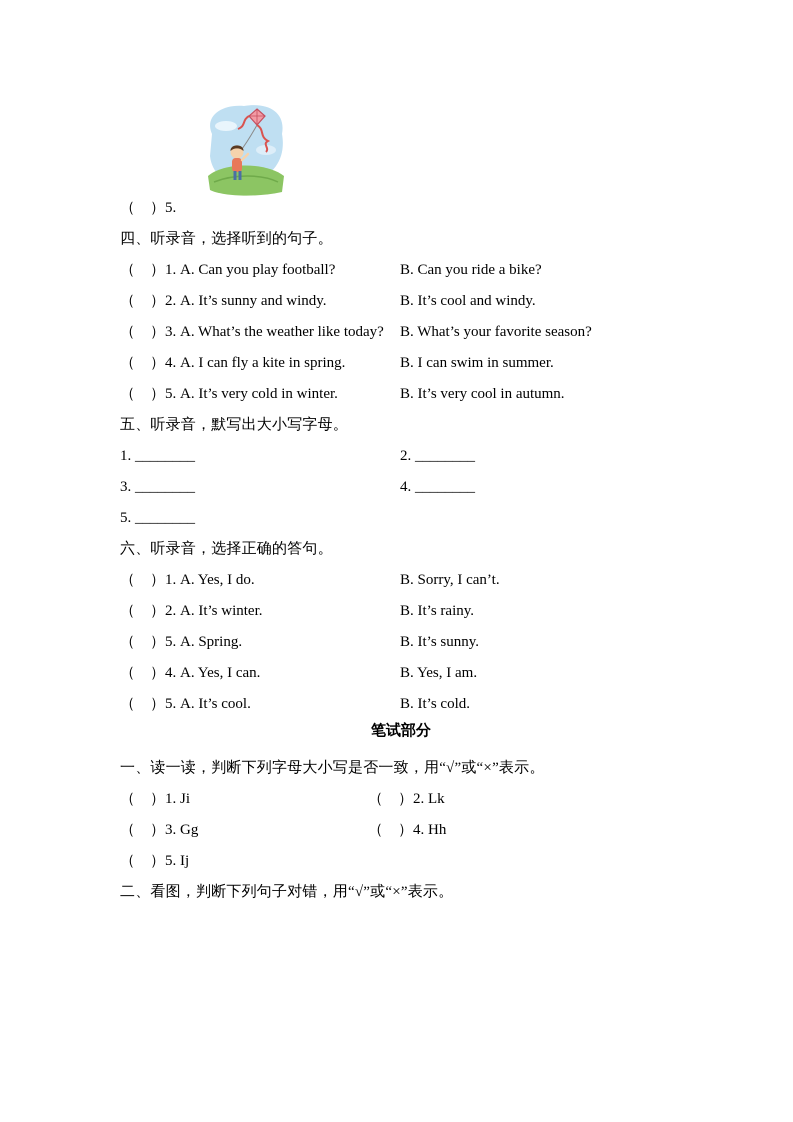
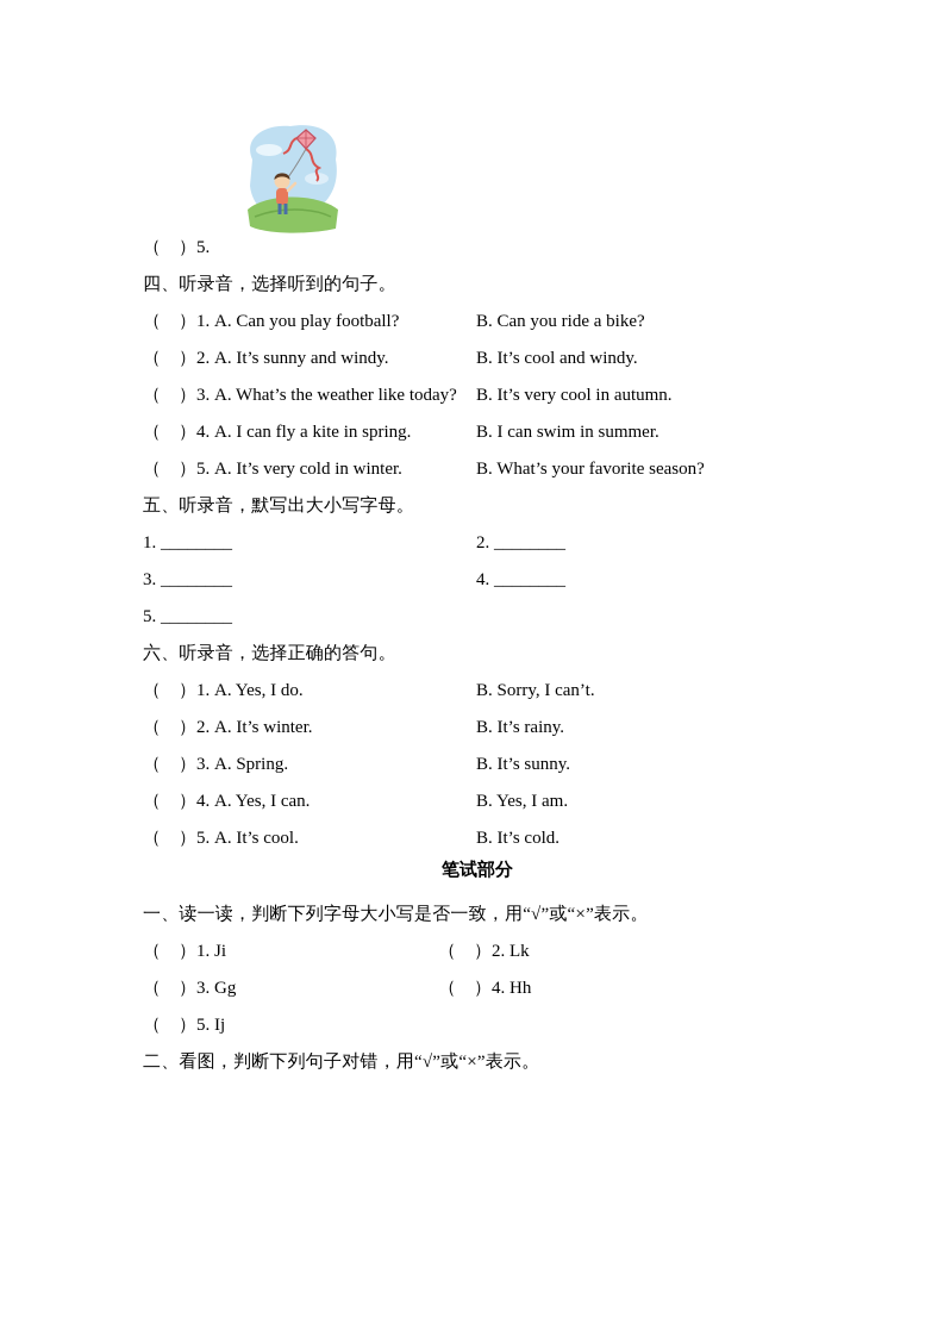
  （ ）5.
  四、听录音，选择听到的句子。
  （ ）1. A. Can you play football?
  B. Can you ride a bike?
  （ ）2. A. It’s sunny and windy.
  B. It’s cool and windy.
  （ ）3. A. What’s the weather like today?
- B. What’s your favorite season?
+ B. It’s very cool in autumn.
  （ ）4. A. I can fly a kite in spring.
  B. I can swim in summer.
  （ ）5. A. It’s very cold in winter.
- B. It’s very cool in autumn.
+ B. What’s your favorite season?
  五、听录音，默写出大小写字母。
  1. ________
  2. ________
  3. ________
  4. ________
  5. ________
  六、听录音，选择正确的答句。
  （ ）1. A. Yes, I do.
  B. Sorry, I can’t.
  （ ）2. A. It’s winter.
  B. It’s rainy.
- （ ）5. A. Spring.
+ （ ）3. A. Spring.
  B. It’s sunny.
  （ ）4. A. Yes, I can.
  B. Yes, I am.
  （ ）5. A. It’s cool.
  B. It’s cold.
  笔试部分
  一、读一读，判断下列字母大小写是否一致，用“√”或“×”表示。
  （ ）1. Ji
  （ ）2. Lk
  （ ）3. Gg
  （ ）4. Hh
  （ ）5. Ij
  二、看图，判断下列句子对错，用“√”或“×”表示。
